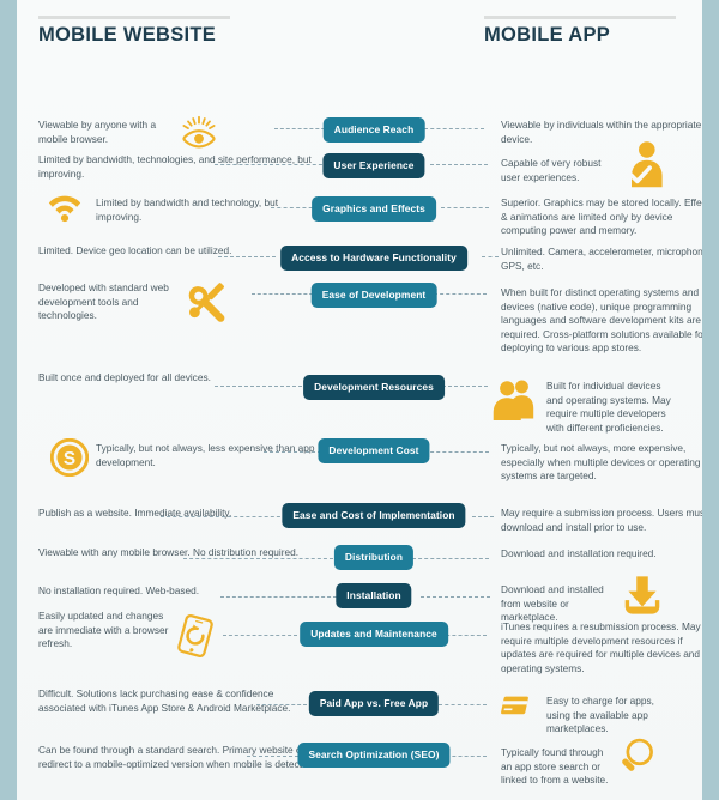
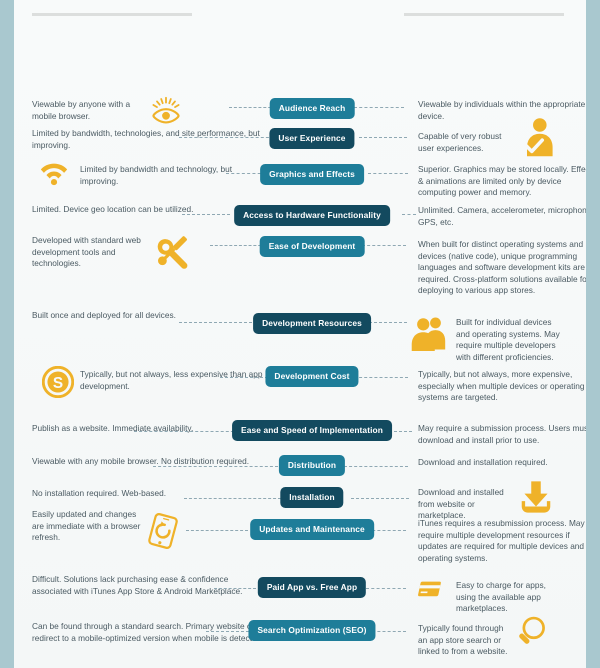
- MOBILE WEBSITE
- MOBILE APP
  Viewable by anyone with a mobile browser.
  Audience Reach
  Viewable by individuals within the appropriate device.
  Limited by bandwidth, technologies, and site performance, but improving.
  User Experience
  Capable of very robust user experiences.
  Limited by bandwidth and technology, but improving.
  Graphics and Effects
  Superior. Graphics may be stored locally. Effe & animations are limited only by device computing power and memory.
  Limited. Device geo location can be utilized.
  Access to Hardware Functionality
  Unlimited. Camera, accelerometer, microphon GPS, etc.
  Developed with standard web development tools and technologies.
  Ease of Development
  When built for distinct operating systems and devices (native code), unique programming languages and software development kits are required. Cross-platform solutions available fo deploying to various app stores.
  Built once and deployed for all devices.
  Development Resources
  Built for individual devices and operating systems. May require multiple developers with different proficiencies.
  Typically, but not always, less expensive than app development.
  S
  Development Cost
  Typically, but not always, more expensive, especially when multiple devices or operating systems are targeted.
  Publish as a website. Immediate availability.
- Ease and Cost of Implementation
+ Ease and Speed of Implementation
  May require a submission process. Users mu download and install prior to use.
  Viewable with any mobile browser. No distribution required.
  Distribution
  Download and installation required.
  No installation required. Web-based.
  Installation
  Download and installed from website or marketplace.
  Easily updated and changes are immediate with a browser refresh.
  Updates and Maintenance
  iTunes requires a resubmission process. May require multiple development resources if updates are required for multiple devices and operating systems.
  Difficult. Solutions lack purchasing ease & confidence associated with iTunes App Store & Android Marketplace.
  Paid App vs. Free App
  Easy to charge for apps, using the available app marketplaces.
  Can be found through a standard search. Primary website redirect to a mobile-optimized version when mobile is detec
  Search Optimization (SEO)
  Typically found through an app store search or linked to from a website.
